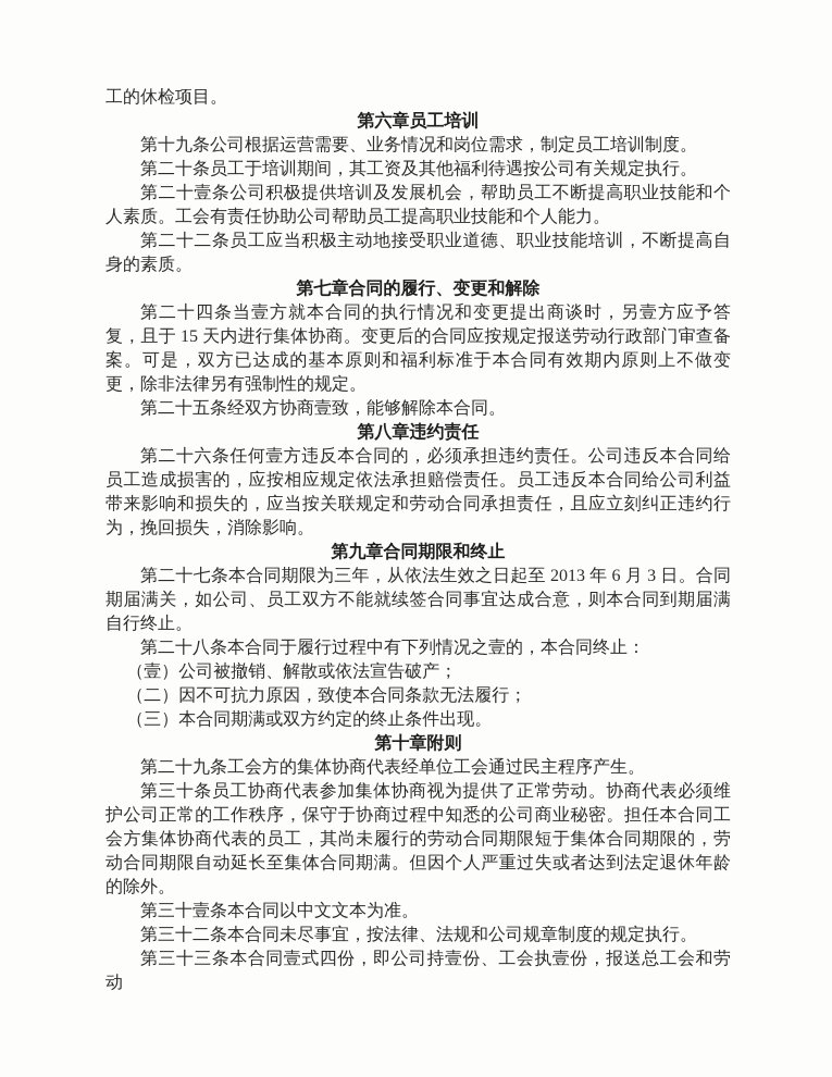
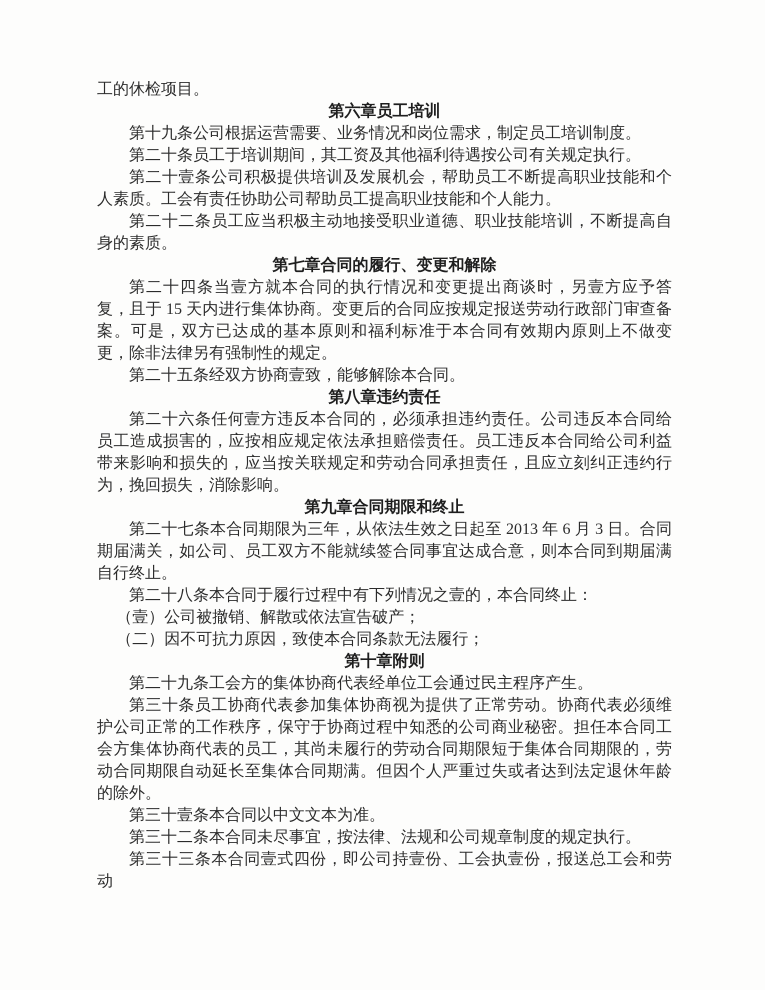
  工的休检项目。
  第六章员工培训
  第十九条公司根据运营需要、业务情况和岗位需求，制定员工培训制度。
  第二十条员工于培训期间，其工资及其他福利待遇按公司有关规定执行。
  第二十壹条公司积极提供培训及发展机会，帮助员工不断提高职业技能和个人素质。工会有责任协助公司帮助员工提高职业技能和个人能力。
  第二十二条员工应当积极主动地接受职业道德、职业技能培训，不断提高自身的素质。
  第七章合同的履行、变更和解除
  第二十四条当壹方就本合同的执行情况和变更提出商谈时，另壹方应予答复，且于 15 天内进行集体协商。变更后的合同应按规定报送劳动行政部门审查备案。可是，双方已达成的基本原则和福利标准于本合同有效期内原则上不做变更，除非法律另有强制性的规定。
  第二十五条经双方协商壹致，能够解除本合同。
  第八章违约责任
  第二十六条任何壹方违反本合同的，必须承担违约责任。公司违反本合同给员工造成损害的，应按相应规定依法承担赔偿责任。员工违反本合同给公司利益带来影响和损失的，应当按关联规定和劳动合同承担责任，且应立刻纠正违约行为，挽回损失，消除影响。
  第九章合同期限和终止
  第二十七条本合同期限为三年，从依法生效之日起至 2013 年 6 月 3 日。合同期届满关，如公司、员工双方不能就续签合同事宜达成合意，则本合同到期届满自行终止。
  第二十八条本合同于履行过程中有下列情况之壹的，本合同终止：
  （壹）公司被撤销、解散或依法宣告破产；
  （二）因不可抗力原因，致使本合同条款无法履行；
- （三）本合同期满或双方约定的终止条件出现。
  第十章附则
  第二十九条工会方的集体协商代表经单位工会通过民主程序产生。
  第三十条员工协商代表参加集体协商视为提供了正常劳动。协商代表必须维护公司正常的工作秩序，保守于协商过程中知悉的公司商业秘密。担任本合同工会方集体协商代表的员工，其尚未履行的劳动合同期限短于集体合同期限的，劳动合同期限自动延长至集体合同期满。但因个人严重过失或者达到法定退休年龄的除外。
  第三十壹条本合同以中文文本为准。
  第三十二条本合同未尽事宜，按法律、法规和公司规章制度的规定执行。
  第三十三条本合同壹式四份，即公司持壹份、工会执壹份，报送总工会和劳动
